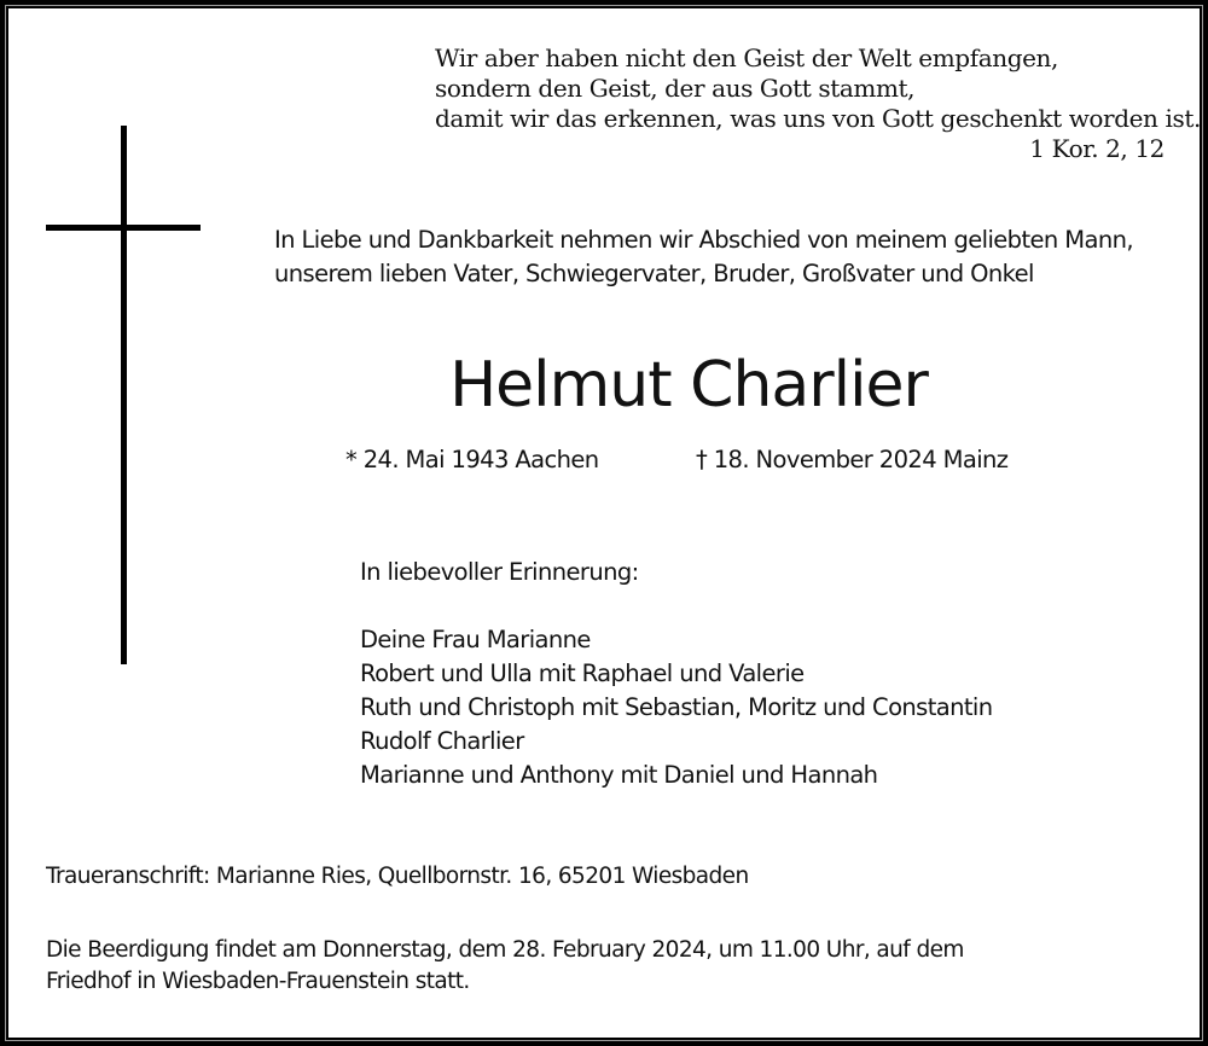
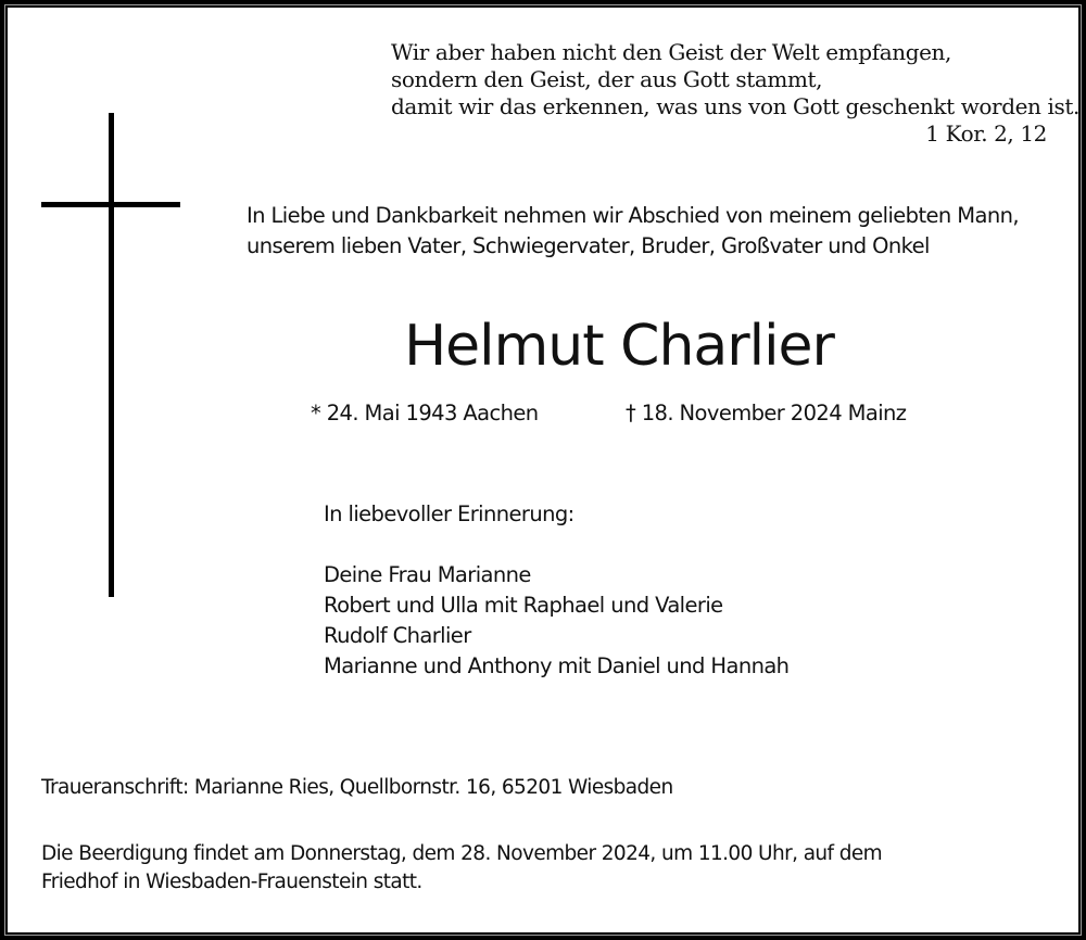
  Wir aber haben nicht den Geist der Welt empfangen,
  sondern den Geist, der aus Gott stammt,
  damit wir das erkennen, was uns von Gott geschenkt worden ist.
  1 Kor. 2, 12
  In Liebe und Dankbarkeit nehmen wir Abschied von meinem geliebten Mann,
  unserem lieben Vater, Schwiegervater, Bruder, Großvater und Onkel
  Helmut Charlier
  * 24. Mai 1943 Aachen
  † 18. November 2024 Mainz
  In liebevoller Erinnerung:
  Deine Frau Marianne
  Robert und Ulla mit Raphael und Valerie
- Ruth und Christoph mit Sebastian, Moritz und Constantin
  Rudolf Charlier
  Marianne und Anthony mit Daniel und Hannah
  Traueranschrift: Marianne Ries, Quellbornstr. 16, 65201 Wiesbaden
- Die Beerdigung findet am Donnerstag, dem 28. February 2024, um 11.00 Uhr, auf dem
+ Die Beerdigung findet am Donnerstag, dem 28. November 2024, um 11.00 Uhr, auf dem
  Friedhof in Wiesbaden-Frauenstein statt.
